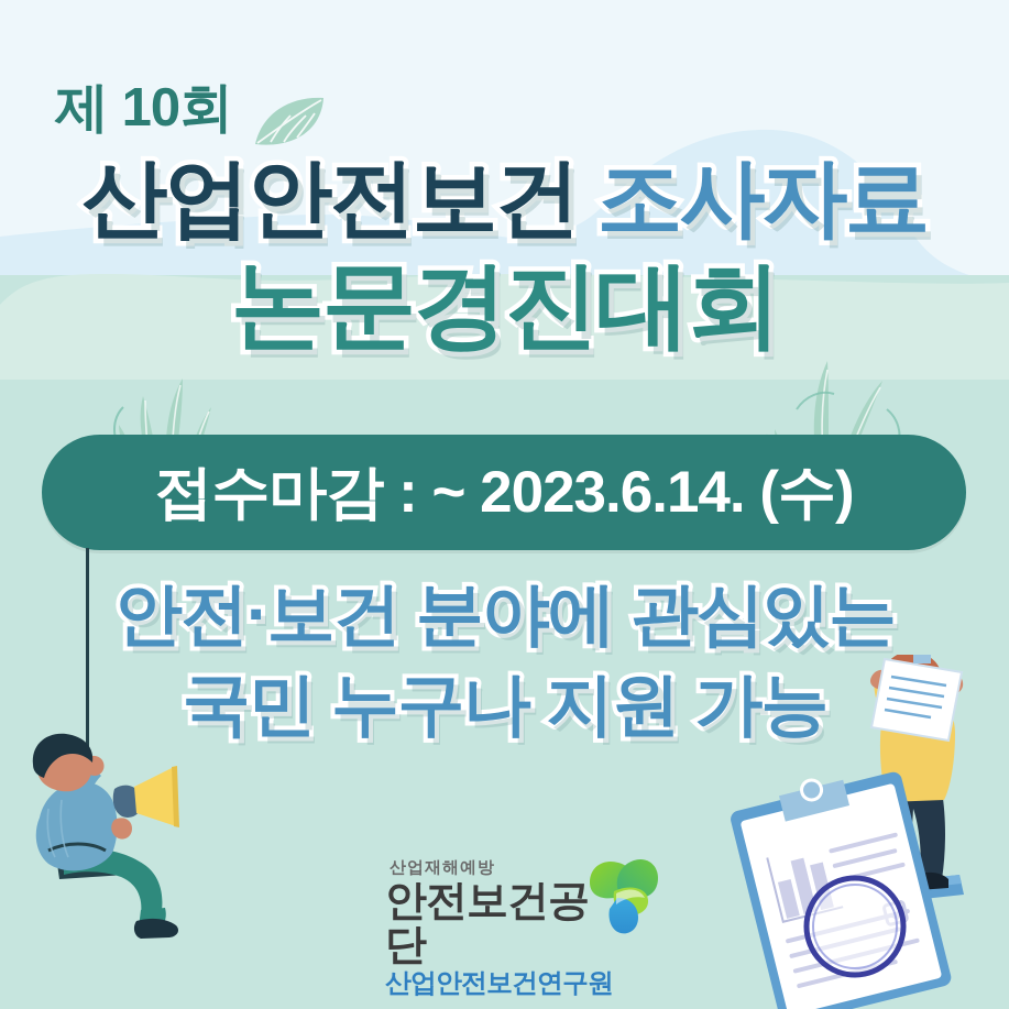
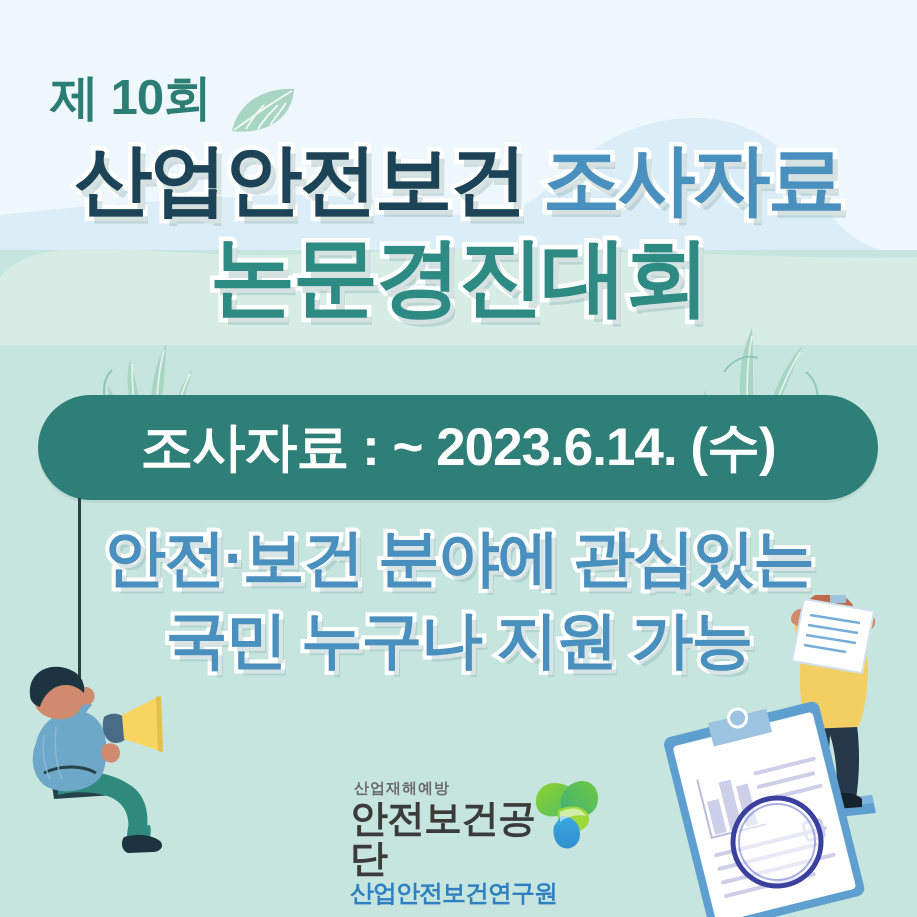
  제 10회
  산업안전보건
  조사자료
  논문경진대회
- 접수마감 : ~ 2023.6.14. (수)
+ 조사자료 : ~ 2023.6.14. (수)
  안전·보건 분야에 관심있는
  국민 누구나 지원 가능
  산업재해예방
  안전보건공단
  산업안전보건연구원
